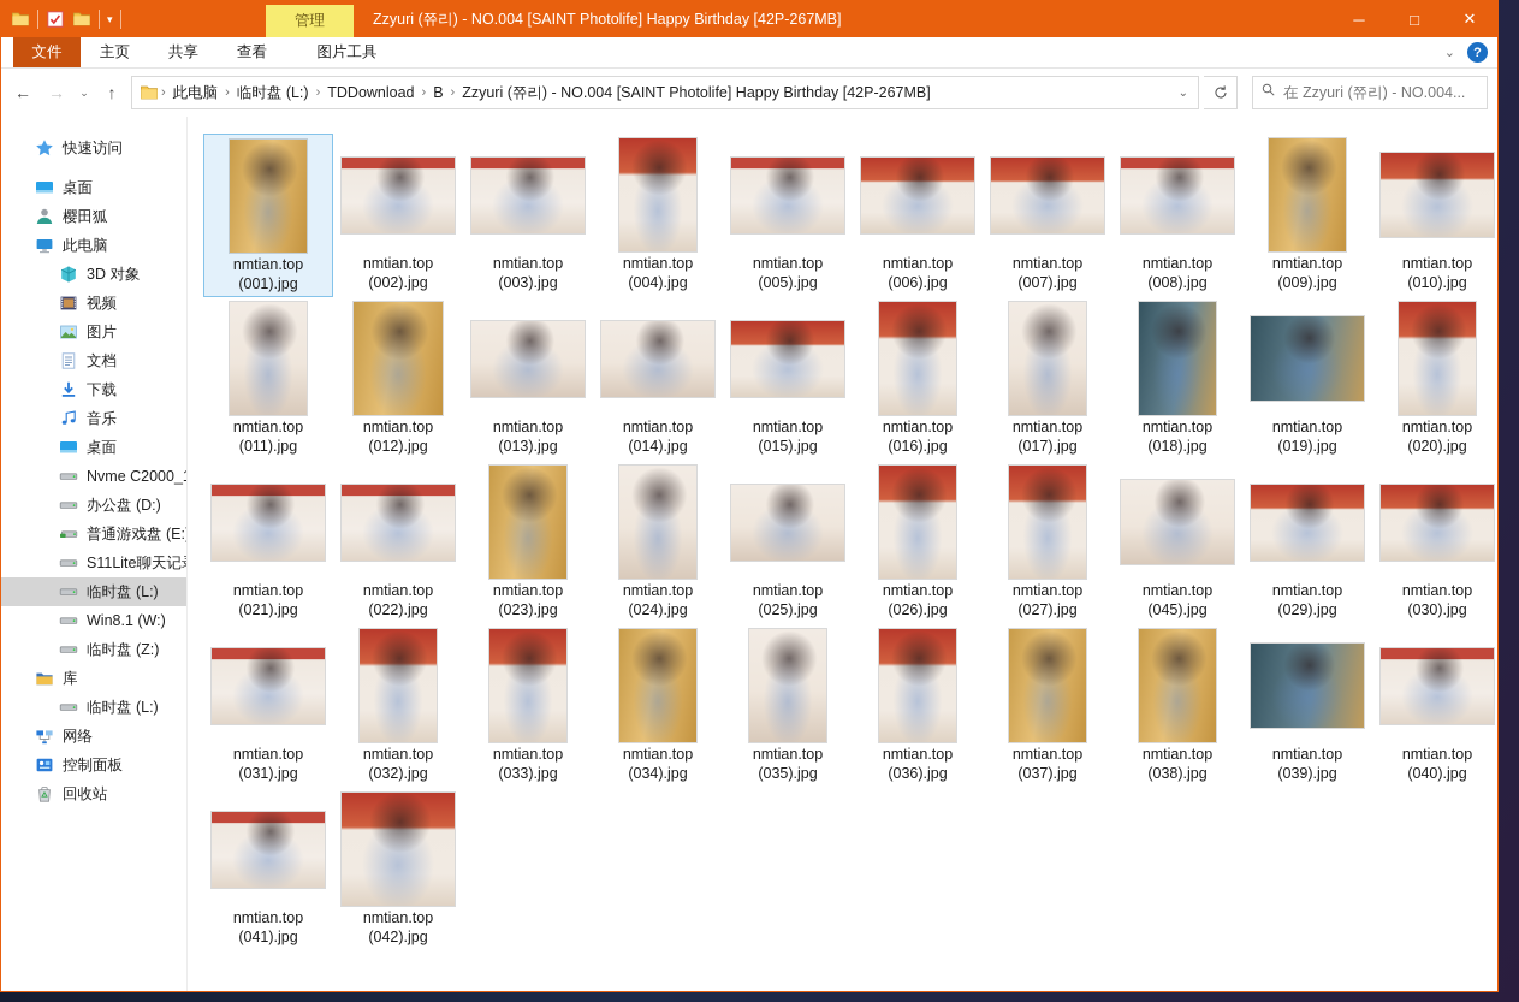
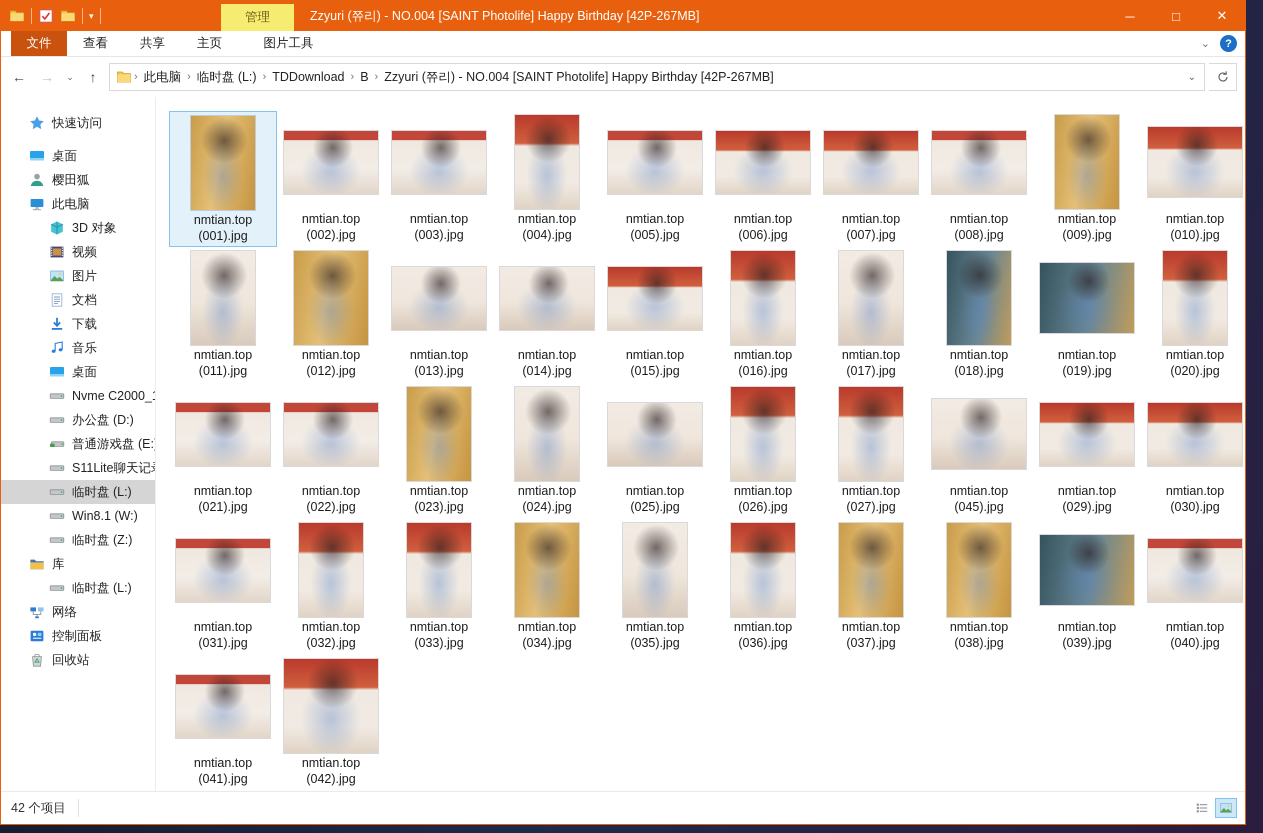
  ▾
  管理
  Zzyuri (쮸리) - NO.004 [SAINT Photolife] Happy Birthday [42P-267MB]
  ─
  □
  ✕
  文件
- 主页
+ 查看
  共享
- 查看
+ 主页
  图片工具
  ⌄
  ?
  ←
  →
  ⌄
  ↑
  ›
  此电脑
  ›
  临时盘 (L:)
  ›
  TDDownload
  ›
  B
  ›
  Zzyuri (쮸리) - NO.004 [SAINT Photolife] Happy Birthday [42P-267MB]
  ⌄
- 在 Zzyuri (쮸리) - NO.004...
  快速访问
  桌面
  樱田狐
  此电脑
  3D 对象
  视频
  图片
  文档
  下载
  音乐
  桌面
  Nvme C2000_
  办公盘 (D:)
  普通游戏盘 (E:
  S11Lite聊天记
  临时盘 (L:)
  Win8.1 (W:)
  临时盘 (Z:)
  库
  临时盘 (L:)
  网络
  控制面板
  回收站
  nmtian.top
  (001).jpg
  nmtian.top
  (002).jpg
  nmtian.top
  (003).jpg
  nmtian.top
  (004).jpg
  nmtian.top
  (005).jpg
  nmtian.top
  (006).jpg
  nmtian.top
  (007).jpg
  nmtian.top
  (008).jpg
  nmtian.top
  (009).jpg
  nmtian.top
  (010).jpg
  nmtian.top
  (011).jpg
  nmtian.top
  (012).jpg
  nmtian.top
  (013).jpg
  nmtian.top
  (014).jpg
  nmtian.top
  (015).jpg
  nmtian.top
  (016).jpg
  nmtian.top
  (017).jpg
  nmtian.top
  (018).jpg
  nmtian.top
  (019).jpg
  nmtian.top
  (020).jpg
  nmtian.top
  (021).jpg
  nmtian.top
  (022).jpg
  nmtian.top
  (023).jpg
  nmtian.top
  (024).jpg
  nmtian.top
  (025).jpg
  nmtian.top
  (026).jpg
  nmtian.top
  (027).jpg
  nmtian.top
  (045).jpg
  nmtian.top
  (029).jpg
  nmtian.top
  (030).jpg
  nmtian.top
  (031).jpg
  nmtian.top
  (032).jpg
  nmtian.top
  (033).jpg
  nmtian.top
  (034).jpg
  nmtian.top
  (035).jpg
  nmtian.top
  (036).jpg
  nmtian.top
  (037).jpg
  nmtian.top
  (038).jpg
  nmtian.top
  (039).jpg
  nmtian.top
  (040).jpg
  nmtian.top
  (041).jpg
  nmtian.top
  (042).jpg
+ 42 个项目
